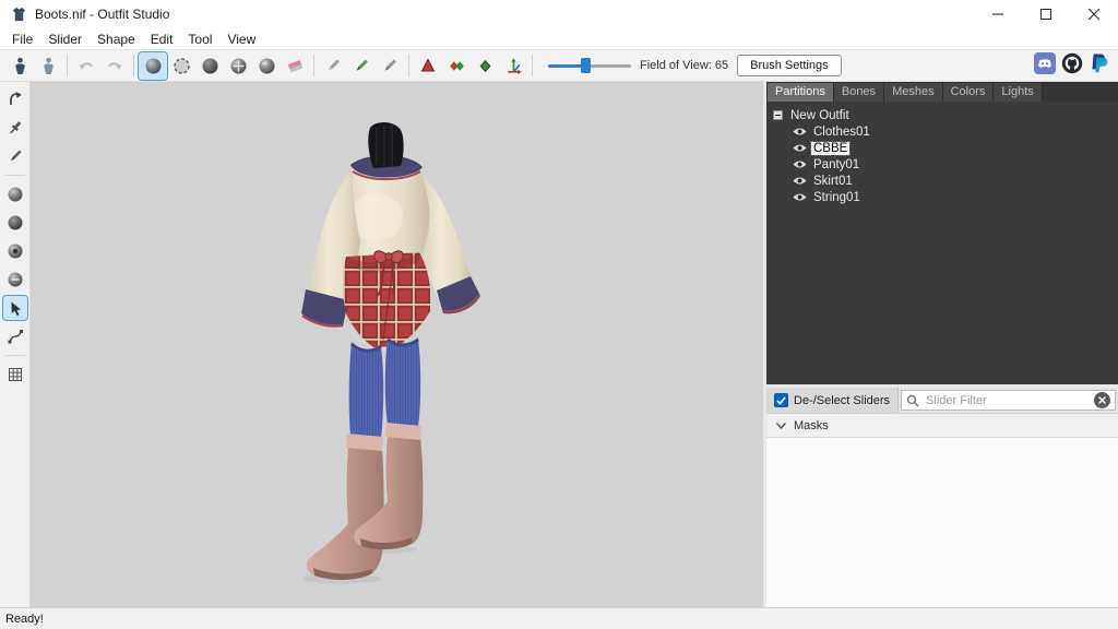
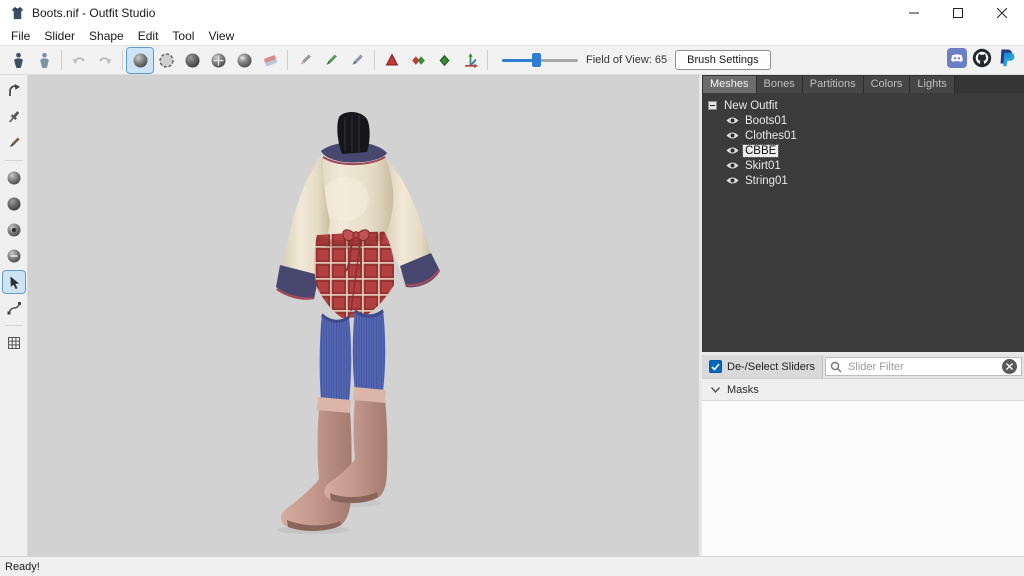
  Boots.nif - Outfit Studio
  File
  Slider
  Shape
  Edit
  Tool
  View
  Field of View: 65
  Brush Settings
- Partitions
+ Meshes
  Bones
- Meshes
+ Partitions
  Colors
  Lights
  New Outfit
+ Boots01
  Clothes01
  CBBE
- Panty01
  Skirt01
  String01
  De-/Select Sliders
  Slider Filter
  Masks
  Ready!
